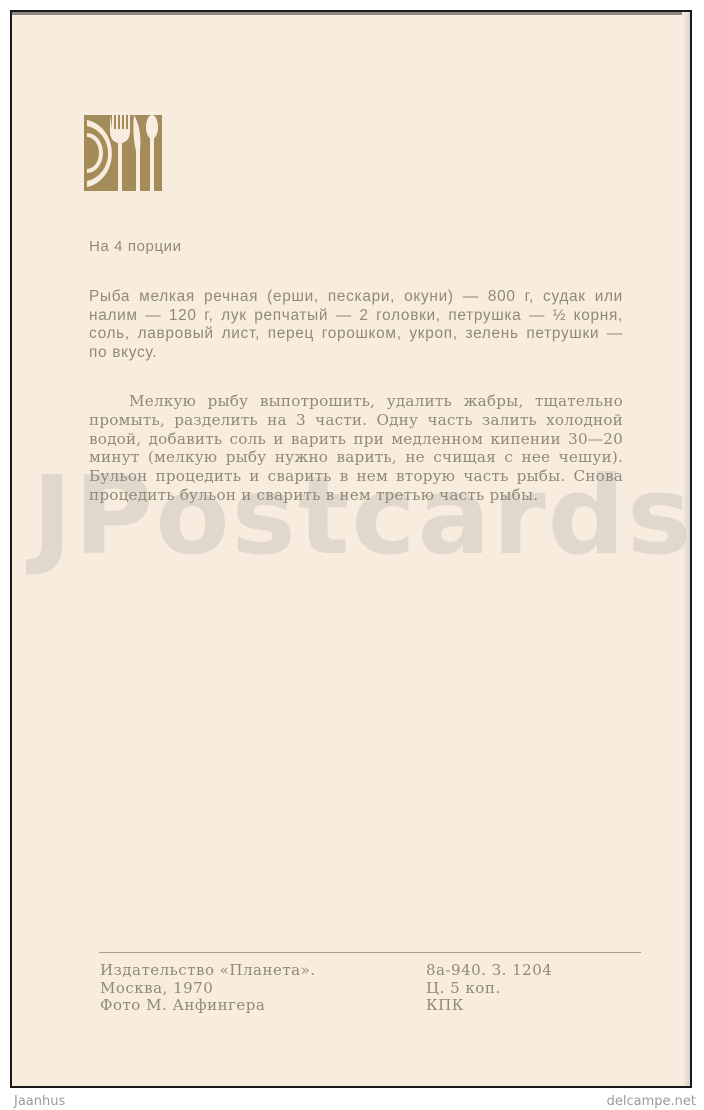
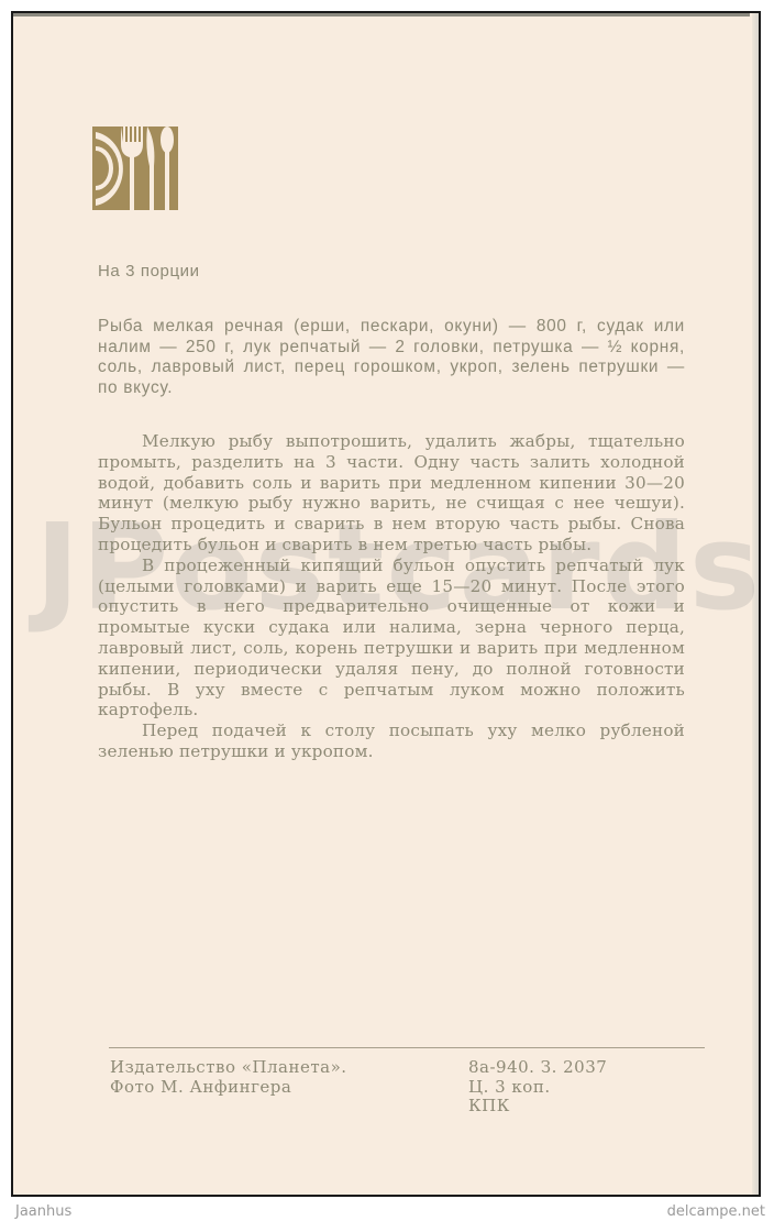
  JPostcards
- На 4 порции
+ На 3 порции
- Рыба мелкая речная (ерши, пескари, окуни) — 800 г, судак или налим — 120 г, лук репчатый — 2 головки, петрушка — ½ корня, соль, лавровый лист, перец горошком, укроп, зелень петрушки — по вкусу.
+ Рыба мелкая речная (ерши, пескари, окуни) — 800 г, судак или налим — 250 г, лук репчатый — 2 головки, петрушка — ½ корня, соль, лавровый лист, перец горошком, укроп, зелень петрушки — по вкусу.
  Мелкую рыбу выпотрошить, удалить жабры, тщательно промыть, разделить на 3 части. Одну часть залить холодной водой, добавить соль и варить при медленном кипении 30—20 минут (мелкую рыбу нужно варить, не счищая с нее чешуи). Бульон процедить и сварить в нем вторую часть рыбы. Снова процедить бульон и сварить в нем третью часть рыбы.
+ В процеженный кипящий бульон опустить репчатый лук (целыми головками) и варить еще 15—20 минут. После этого опустить в него предварительно очищенные от кожи и промытые куски судака или налима, зерна черного перца, лавровый лист, соль, корень петрушки и варить при медленном кипении, периодически удаляя пену, до полной готовности рыбы. В уху вместе с репчатым луком можно положить картофель.
+ Перед подачей к столу посыпать уху мелко рубленой зеленью петрушки и укропом.
  Издательство «Планета».
- Москва, 1970
  Фото М. Анфингера
- 8а-940. З. 1204
+ 8а-940. З. 2037
- Ц. 5 коп.
+ Ц. 3 коп.
  КПК
  Jaanhus
  delcampe.net
